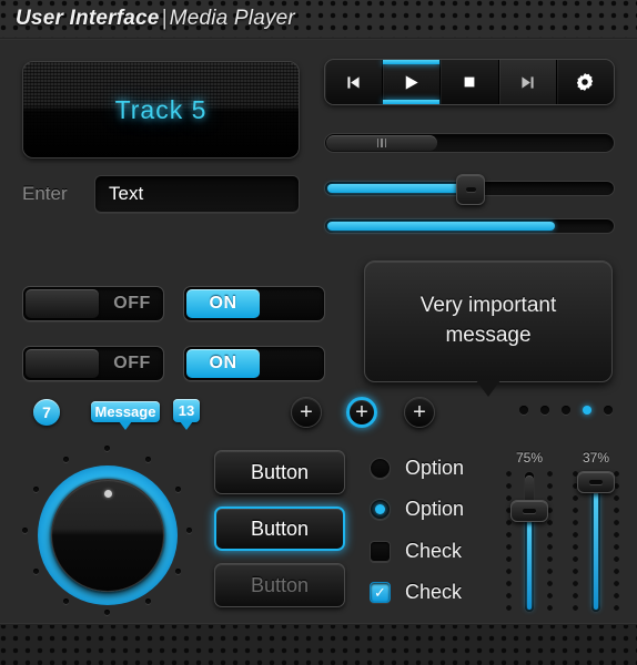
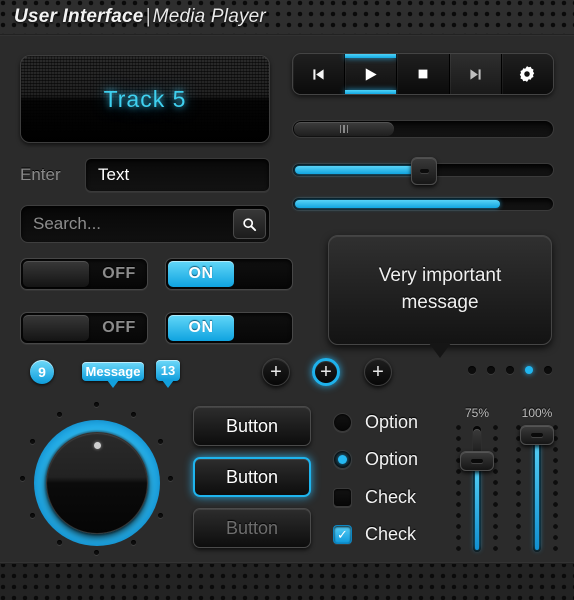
  User Interface|Media Player
  Track 5
  Enter
  Text
+ Search...
  OFF
  ON
  OFF
  ON
- 7
+ 9
  Message
  13
  +
  +
  +
  Very important
  message
  Button
  Button
  Button
  Option
  Option
  Check
  ✓
  Check
  75%
- 37%
+ 100%
